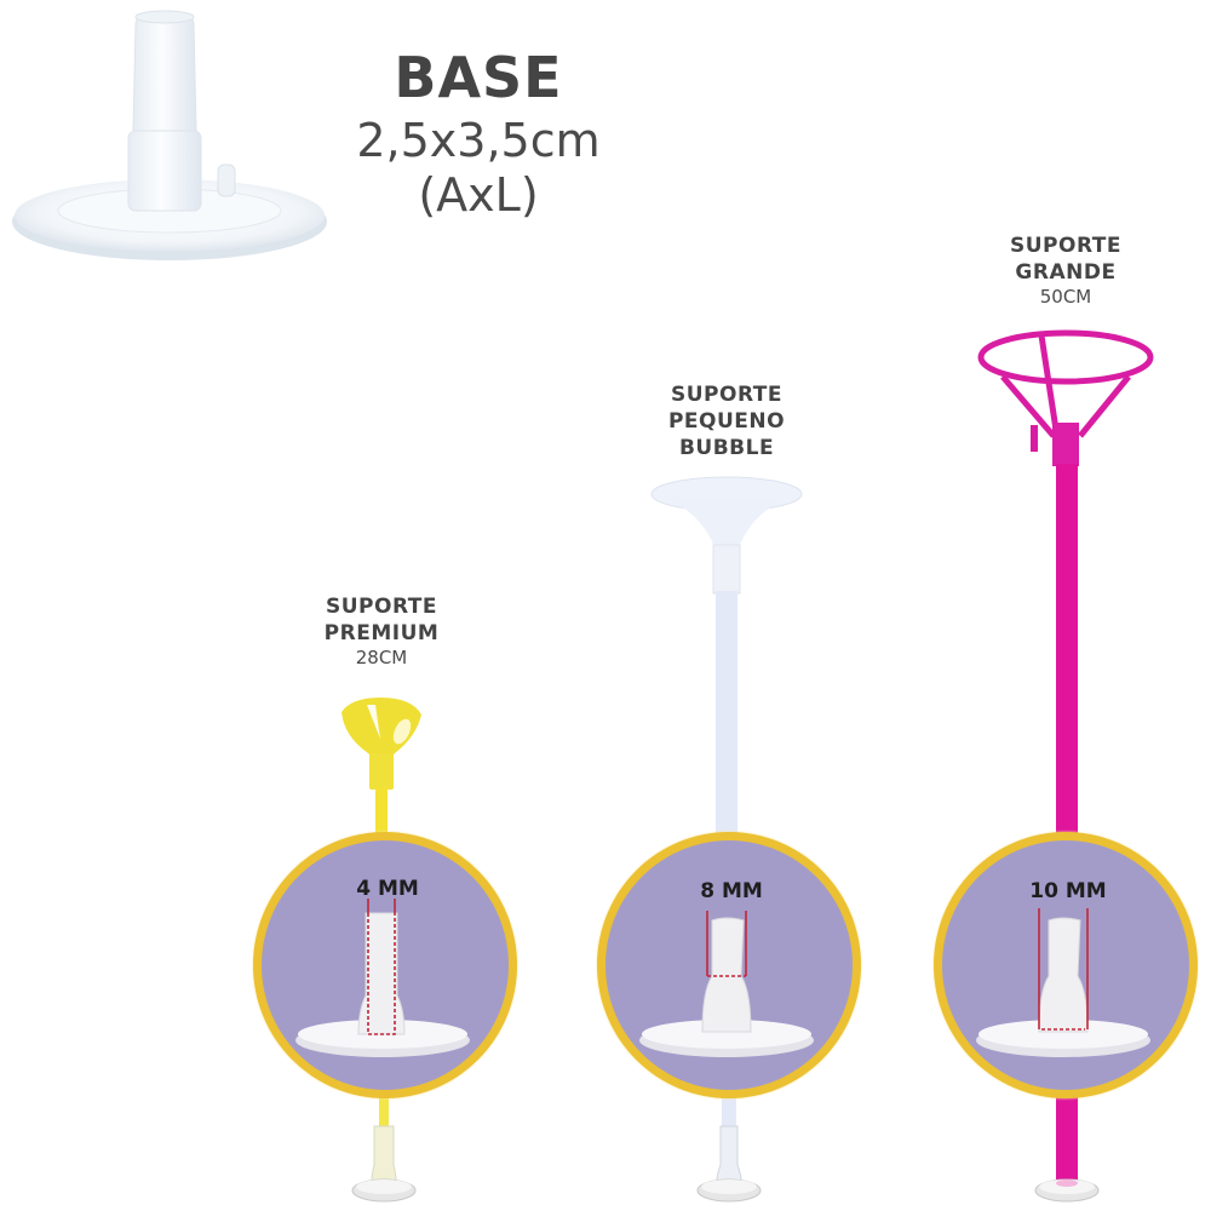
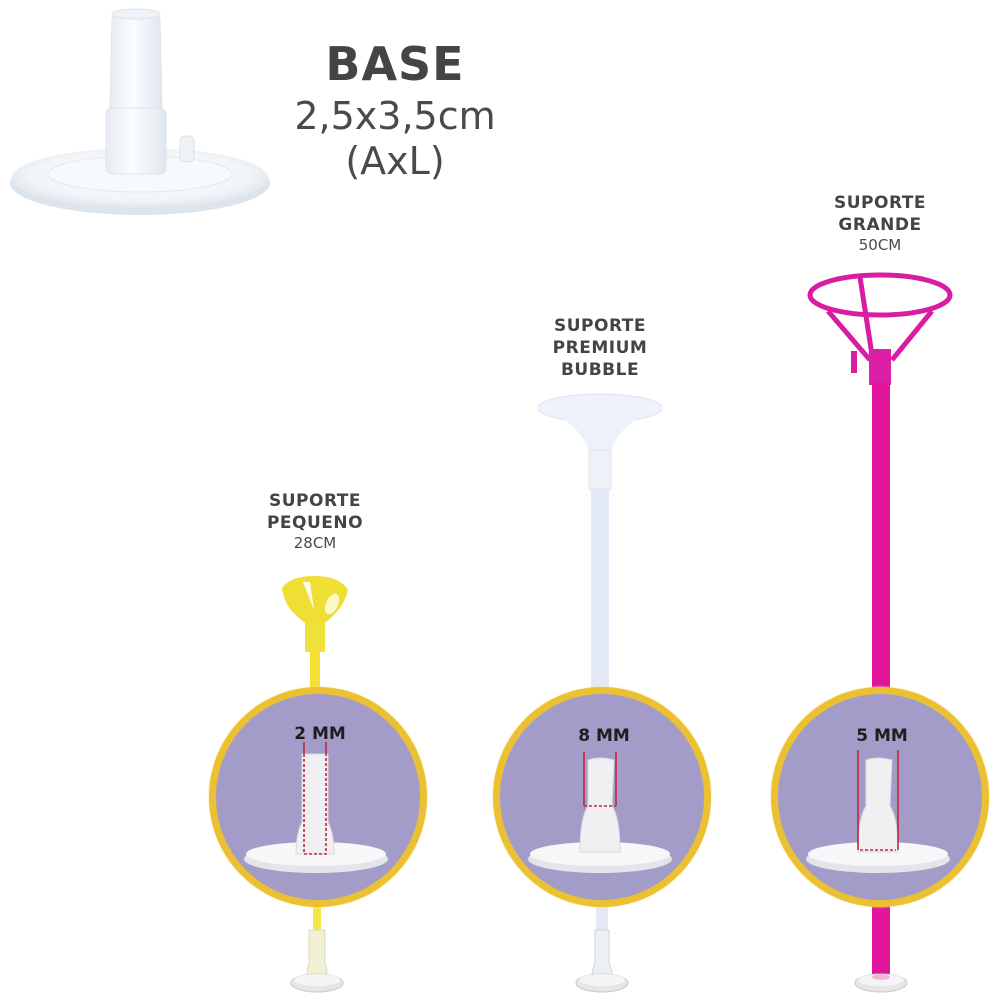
  BASE
  2,5x3,5cm
  (AxL)
  SUPORTE
- PREMIUM
+ PEQUENO
  28CM
- 4 MM
+ 2 MM
  SUPORTE
- PEQUENO
+ PREMIUM
  BUBBLE
  8 MM
  SUPORTE
  GRANDE
  50CM
- 10 MM
+ 5 MM
